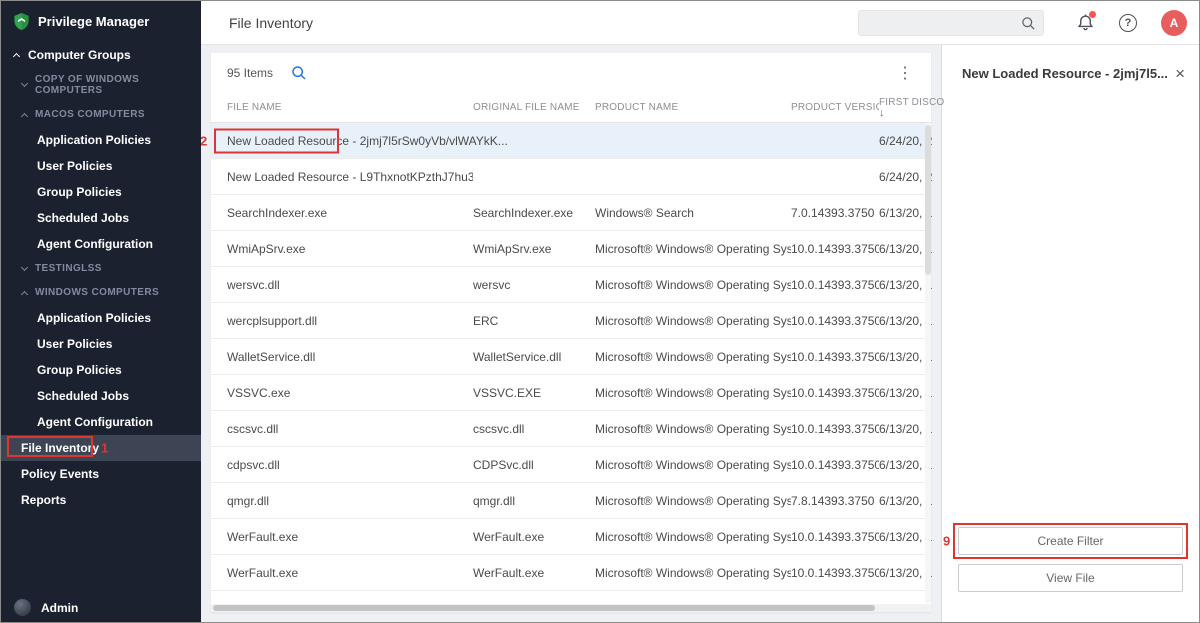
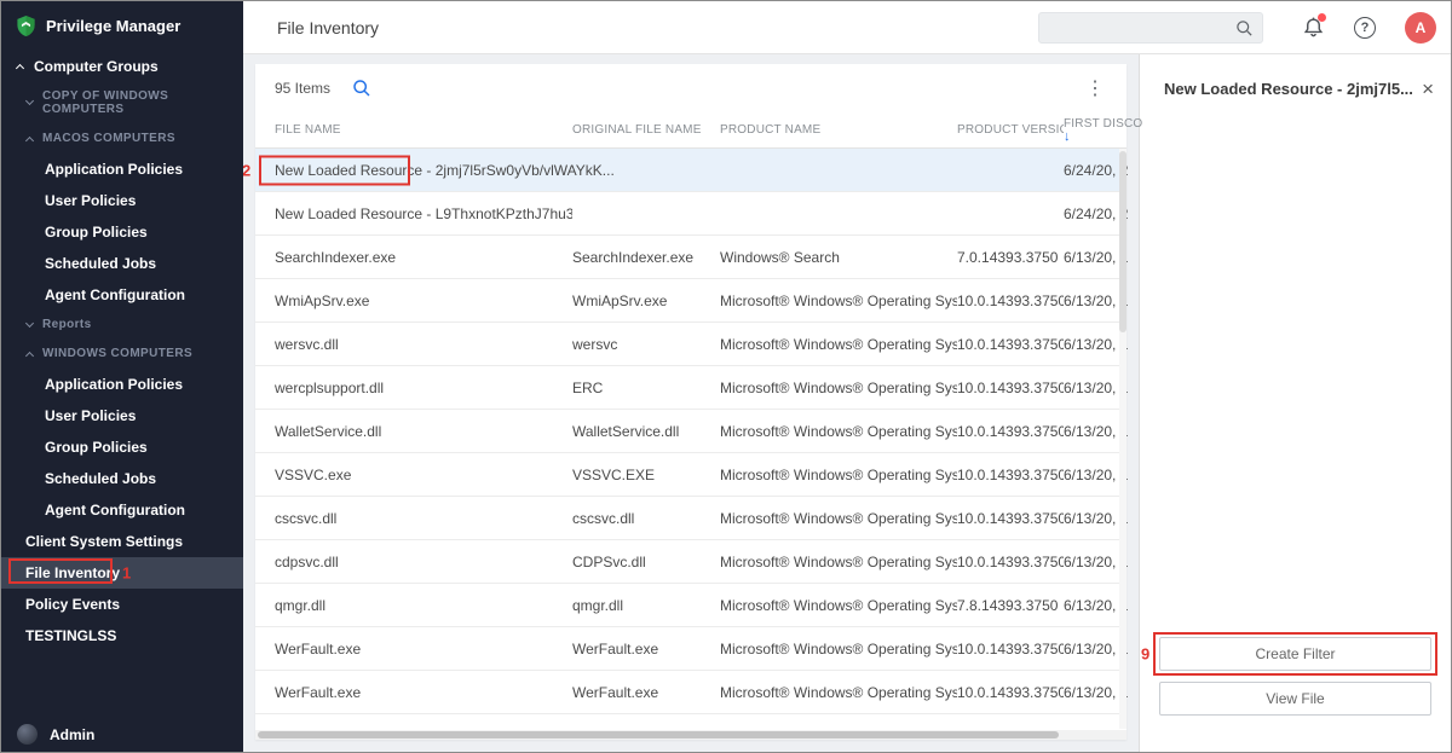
  Privilege Manager
  Computer Groups
  COPY OF WINDOWS COMPUTERS
  MACOS COMPUTERS
  Application Policies
  User Policies
  Group Policies
  Scheduled Jobs
  Agent Configuration
- TESTINGLSS
+ Reports
  WINDOWS COMPUTERS
  Application Policies
  User Policies
  Group Policies
  Scheduled Jobs
  Agent Configuration
+ Client System Settings
  File Inventory
  1
  Policy Events
- Reports
+ TESTINGLSS
  Admin
  File Inventory
  ?
  A
  95 Items
  ⋮
  FILE NAME
  ORIGINAL FILE NAME
  PRODUCT NAME
  PRODUCT VERSI
  FIRST DISCO
  ↓
  New Loaded Resource - 2jmj7l5rSw0yVb/vlWAYkK...
  2
  6/24/20,
  New Loaded Resource - L9ThxnotKPzthJ7hu3
  6/24/20,
  SearchIndexer.exe
  SearchIndexer.exe
  Windows® Search
  7.0.14393.3750
  6/13/20,
  WmiApSrv.exe
  WmiApSrv.exe
  Microsoft® Windows® Operating Sys
  10.0.14393.3750
  6/13/20,
  wersvc.dll
  wersvc
  Microsoft® Windows® Operating Sys
  10.0.14393.3750
  6/13/20,
  wercplsupport.dll
  ERC
  Microsoft® Windows® Operating Sys
  10.0.14393.3750
  6/13/20,
  WalletService.dll
  WalletService.dll
  Microsoft® Windows® Operating Sys
  10.0.14393.3750
  6/13/20,
  VSSVC.exe
  VSSVC.EXE
  Microsoft® Windows® Operating Sys
  10.0.14393.3750
  6/13/20,
  cscsvc.dll
  cscsvc.dll
  Microsoft® Windows® Operating Sys
  10.0.14393.3750
  6/13/20,
  cdpsvc.dll
  CDPSvc.dll
  Microsoft® Windows® Operating Sys
  10.0.14393.3750
  6/13/20,
  qmgr.dll
  qmgr.dll
  Microsoft® Windows® Operating Sys
  7.8.14393.3750
  6/13/20,
  WerFault.exe
  WerFault.exe
  Microsoft® Windows® Operating Sys
  10.0.14393.3750
  6/13/20,
  WerFault.exe
  WerFault.exe
  Microsoft® Windows® Operating Sys
  10.0.14393.3750
  6/13/20,
  New Loaded Resource - 2jmj7l5...
  ×
  Create Filter
  9
  View File
